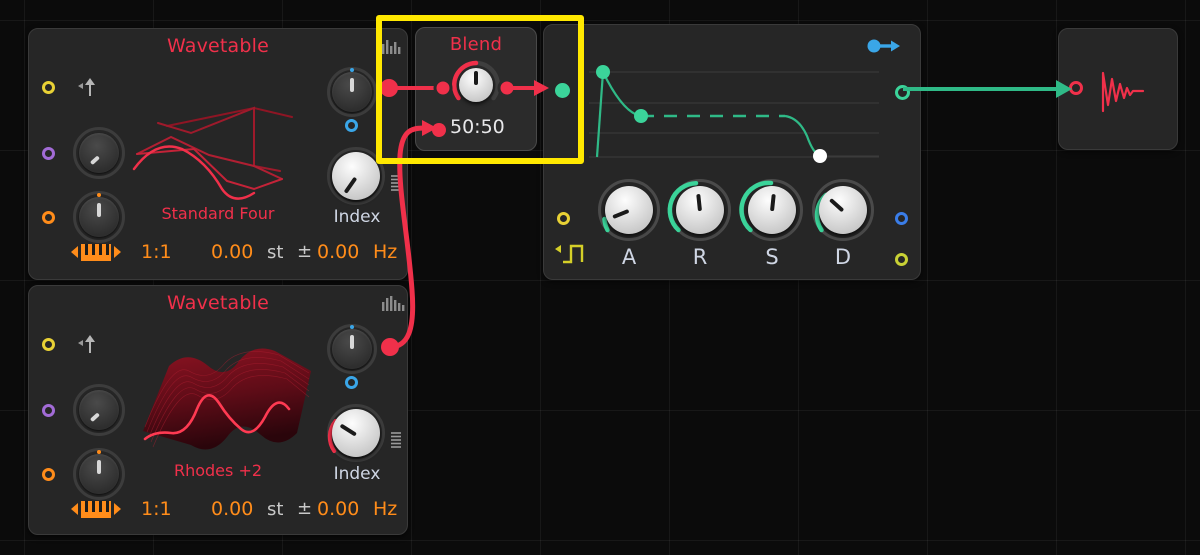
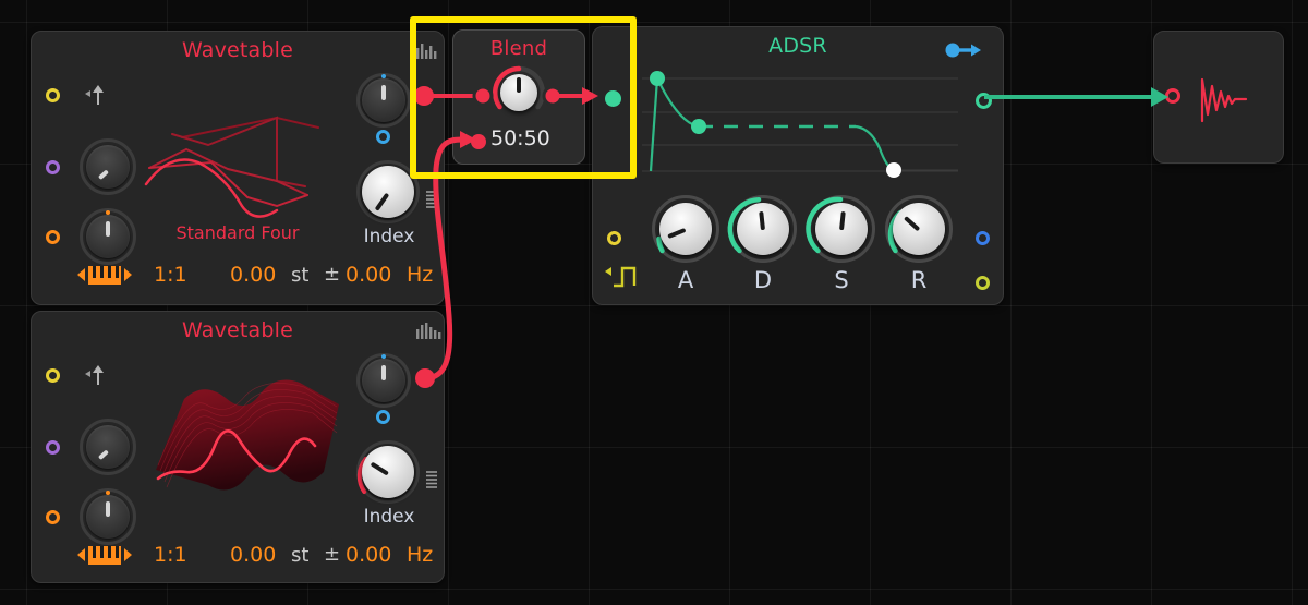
  Wavetable
  Standard Four
  Index
  1:1
  0.00
  st
  ±
  0.00
  Hz
  Wavetable
- Rhodes +2
  Index
  1:1
  0.00
  st
  ±
  0.00
  Hz
  Blend
  50:50
+ ADSR
  A
- R
+ D
  S
- D
+ R
